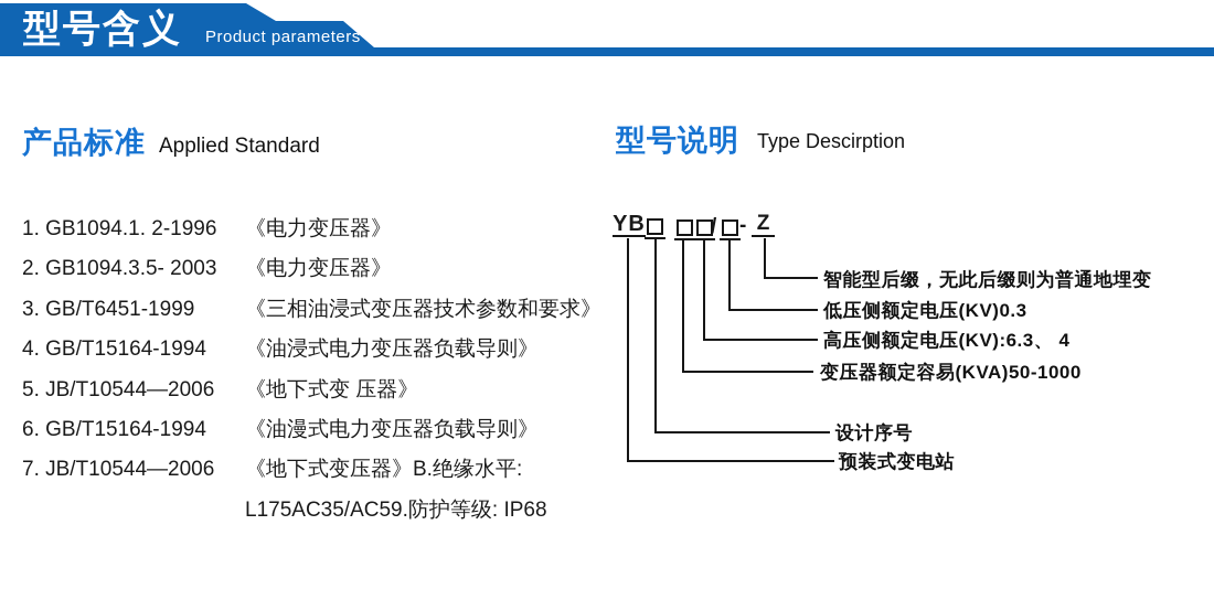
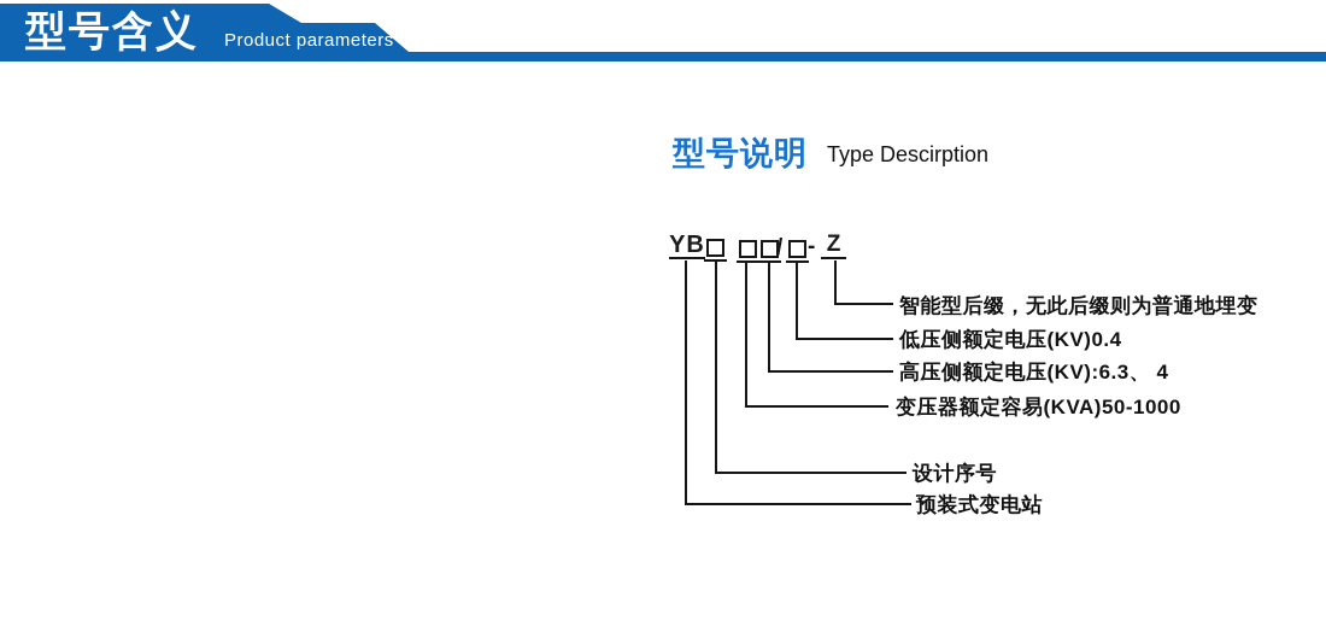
  型号含义
  Product parameters
- 产品标准 Applied Standard
- 1. GB1094.1. 2-1996 《电力变压器》
- 2. GB1094.3.5- 2003 《电力变压器》
- 3. GB/T6451-1999 《三相油浸式变压器技术参数和要求》
- 4. GB/T15164-1994 《油浸式电力变压器负载导则》
- 5. JB/T10544—2006 《地下式变 压器》
- 6. GB/T15164-1994 《油漫式电力变压器负载导则》
- 7. JB/T10544—2006 《地下式变压器》B.绝缘水平:
- L175AC35/AC59.防护等级: IP68
  型号说明 Type Descirption
  YB
  /
  -
  Z
  智能型后缀，无此后缀则为普通地埋变
- 低压侧额定电压(KV)0.3
+ 低压侧额定电压(KV)0.4
  高压侧额定电压(KV):6.3、 4
  变压器额定容易(KVA)50-1000
  设计序号
  预装式变电站
